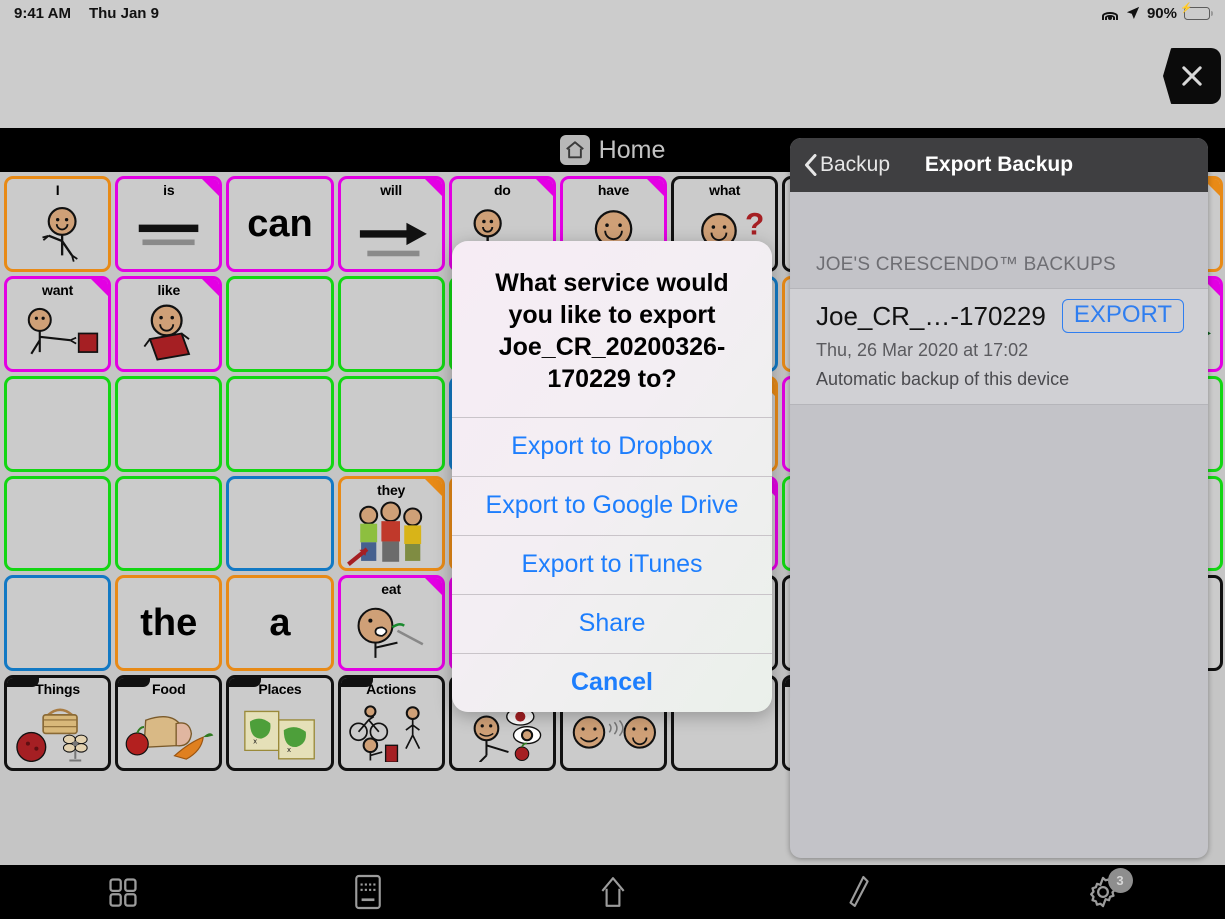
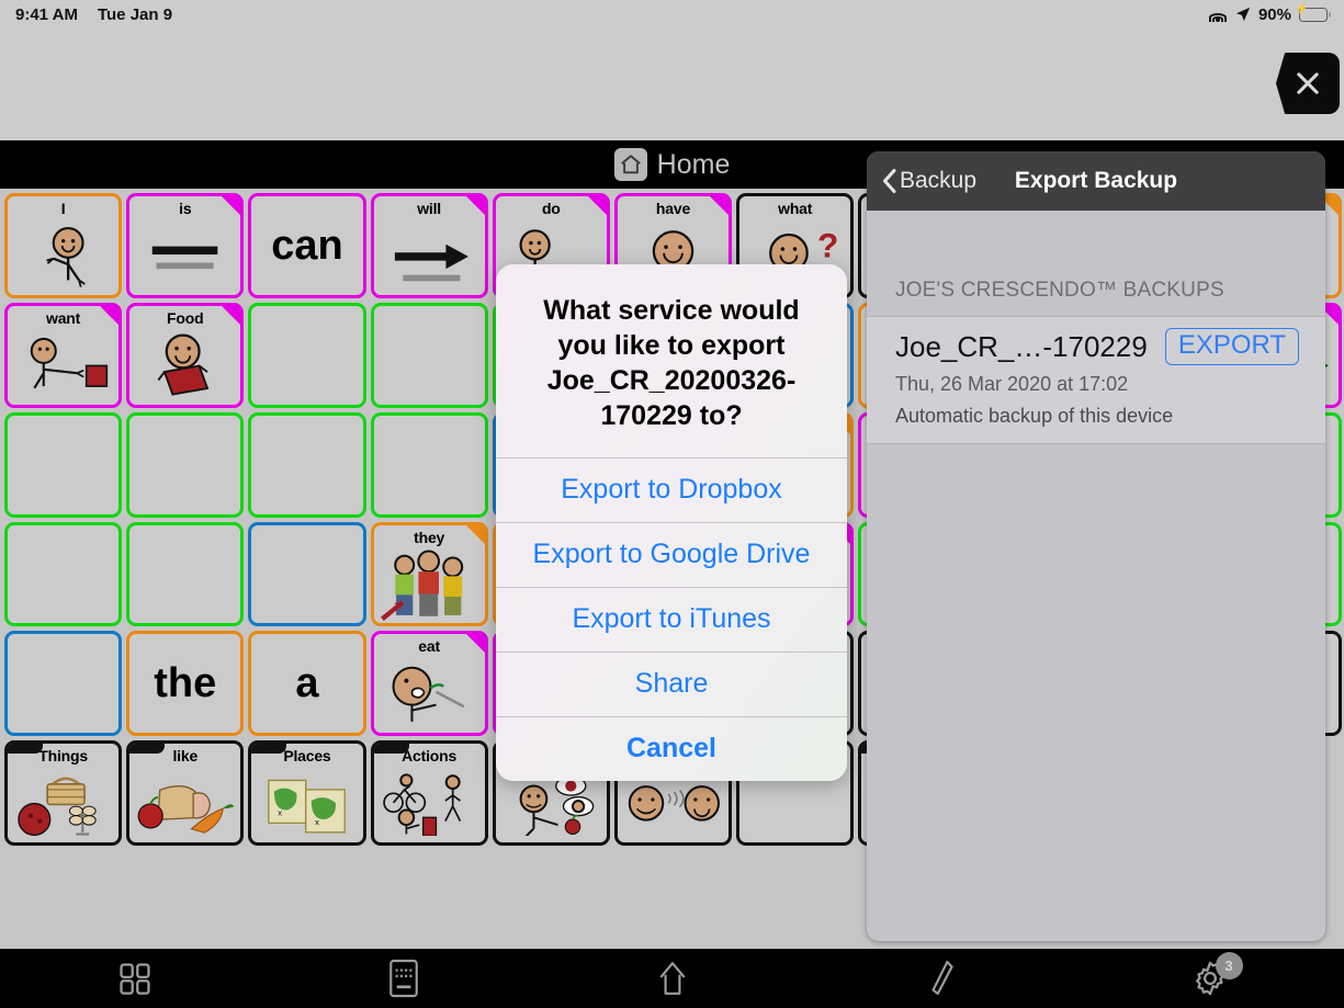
  9:41 AM
- Thu Jan 9
+ Tue Jan 9
  90%
  ⚡
  Home
  I
  is
  can
  will
  do
  have
  what
  ?
  want
- like
+ Food
  they
  the
  a
  eat
  Things
- Food
+ like
  Places
  x
  x
  Actions
  3
  Backup
  Export Backup
  JOE'S CRESCENDO™ BACKUPS
  Joe_CR_…-170229
  EXPORT
  Thu, 26 Mar 2020 at 17:02
  Automatic backup of this device
  What service would you like to export Joe_CR_20200326-170229 to?
  Export to Dropbox
  Export to Google Drive
  Export to iTunes
  Share
  Cancel
